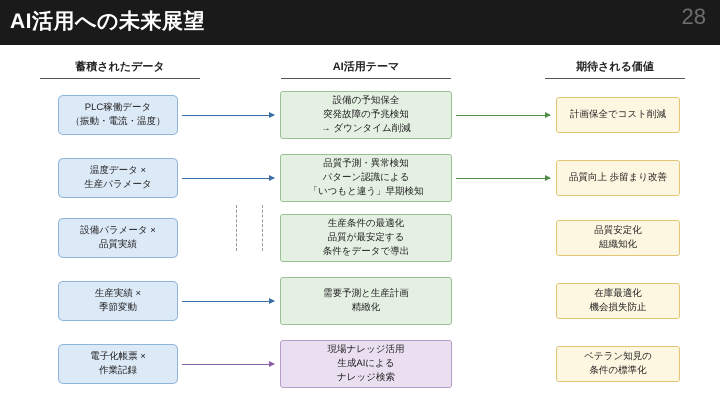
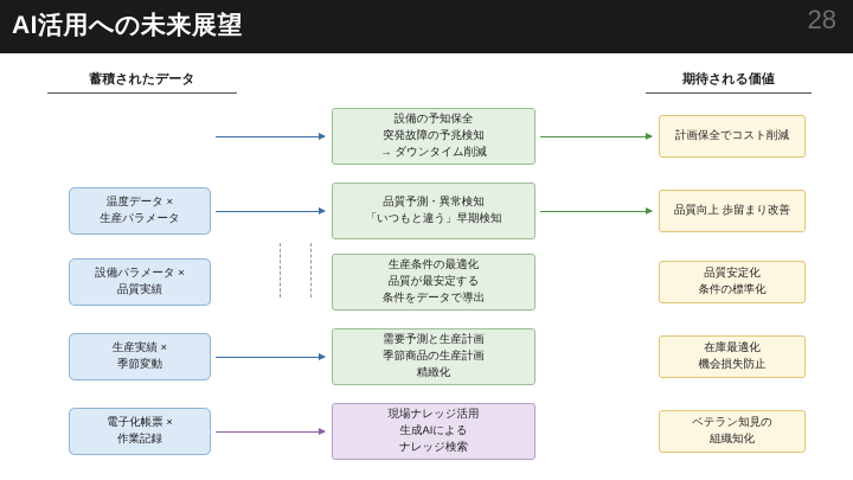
  AI活用への未来展望
  28
  蓄積されたデータ
- AI活用テーマ
  期待される価値
- PLC稼働データ
- （振動・電流・温度）
  設備の予知保全
  突発故障の予兆検知
  → ダウンタイム削減
  計画保全でコスト削減
  温度データ ×
  生産パラメータ
  品質予測・異常検知
- パターン認識による
  「いつもと違う」早期検知
  品質向上 歩留まり改善
  設備パラメータ ×
  品質実績
  生産条件の最適化
  品質が最安定する
  条件をデータで導出
  品質安定化
- 組織知化
+ 条件の標準化
  生産実績 ×
  季節変動
  需要予測と生産計画
+ 季節商品の生産計画
  精緻化
  在庫最適化
  機会損失防止
  電子化帳票 ×
  作業記録
  現場ナレッジ活用
  生成AIによる
  ナレッジ検索
  ベテラン知見の
- 条件の標準化
+ 組織知化
